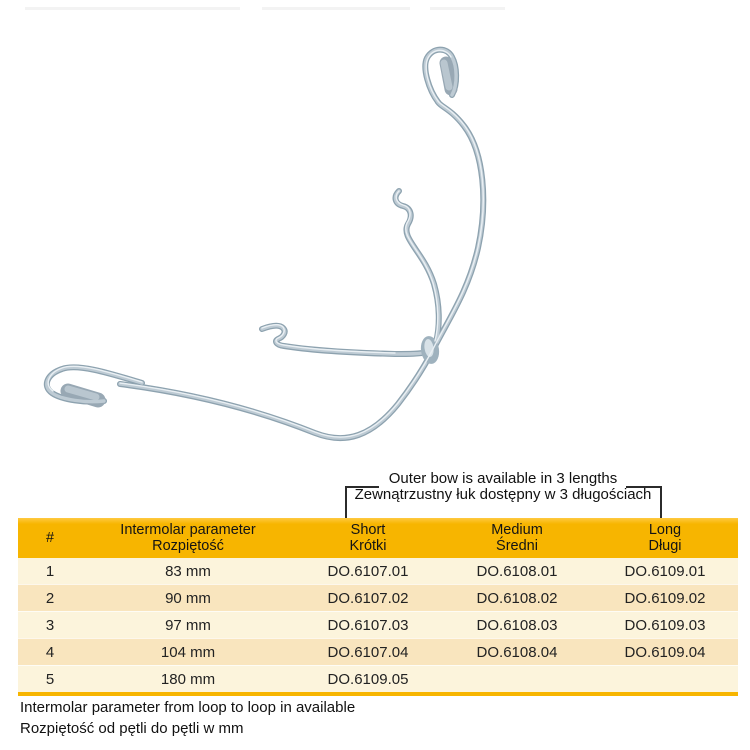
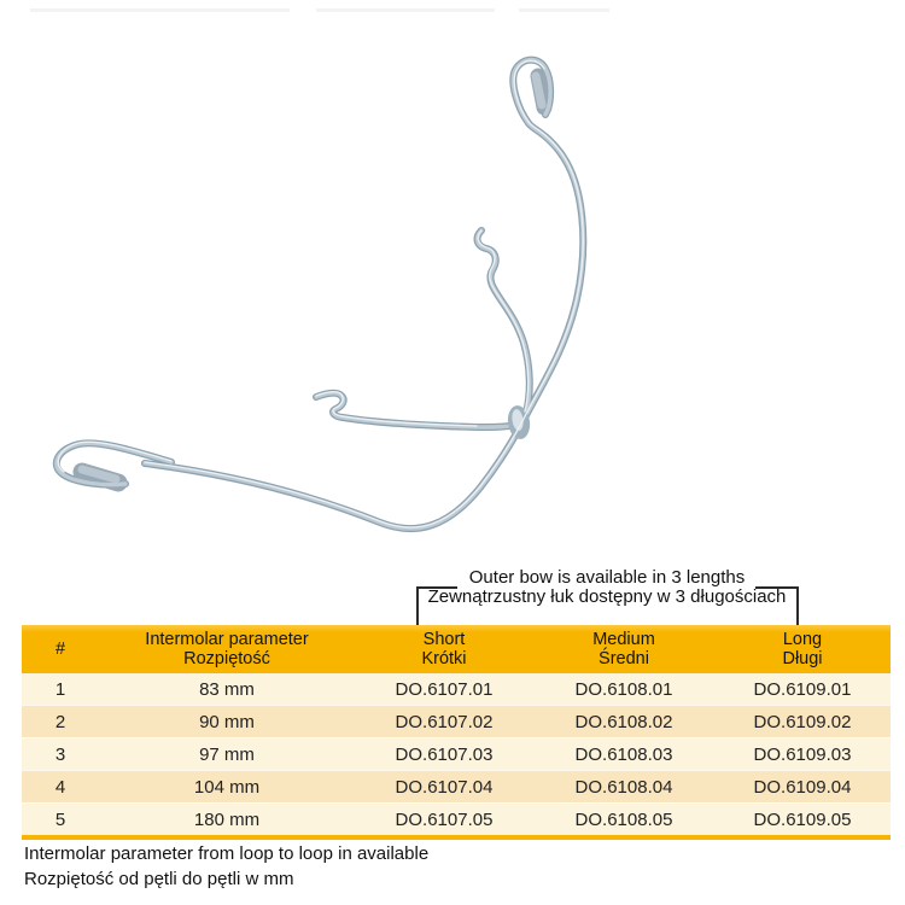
  Outer bow is available in 3 lengths
  Zewnątrzustny łuk dostępny w 3 długościach
  #
  Intermolar parameter
  Rozpiętość
  Short
  Krótki
  Medium
  Średni
  Long
  Długi
  1
  83 mm
  DO.6107.01
  DO.6108.01
  DO.6109.01
  2
  90 mm
  DO.6107.02
  DO.6108.02
  DO.6109.02
  3
  97 mm
  DO.6107.03
  DO.6108.03
  DO.6109.03
  4
  104 mm
  DO.6107.04
  DO.6108.04
  DO.6109.04
  5
  180 mm
+ DO.6107.05
+ DO.6108.05
  DO.6109.05
  Intermolar parameter from loop to loop in available
  Rozpiętość od pętli do pętli w mm
